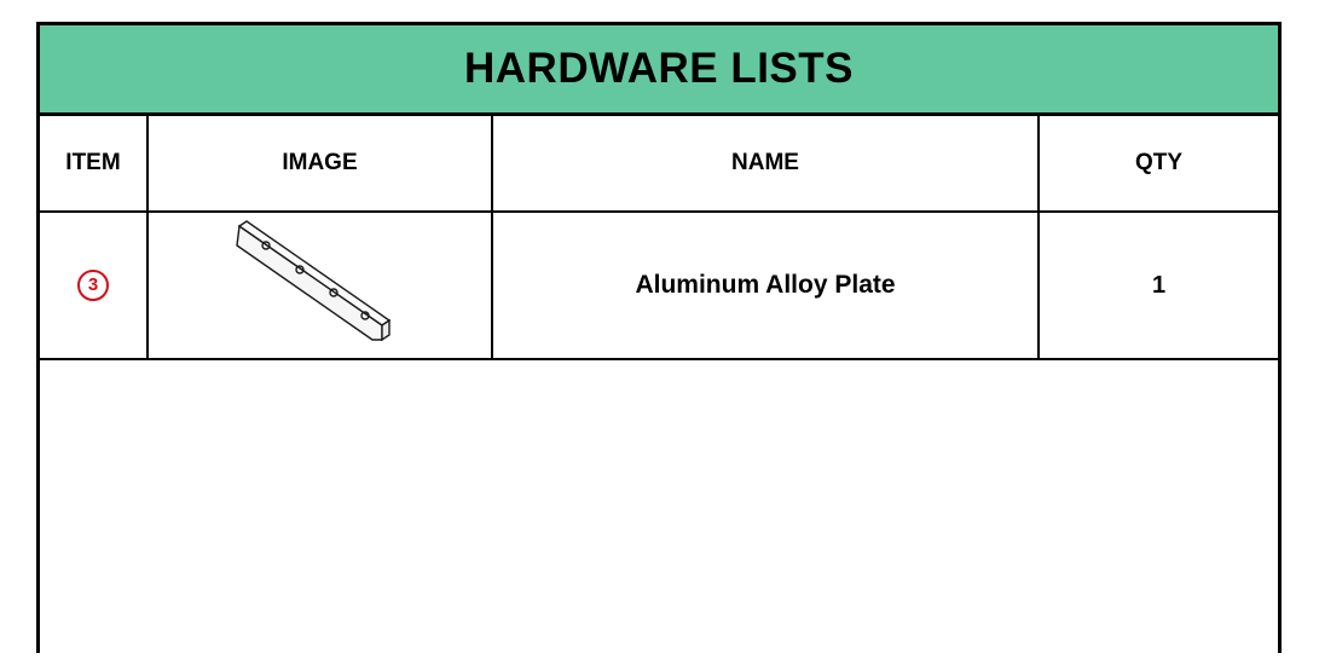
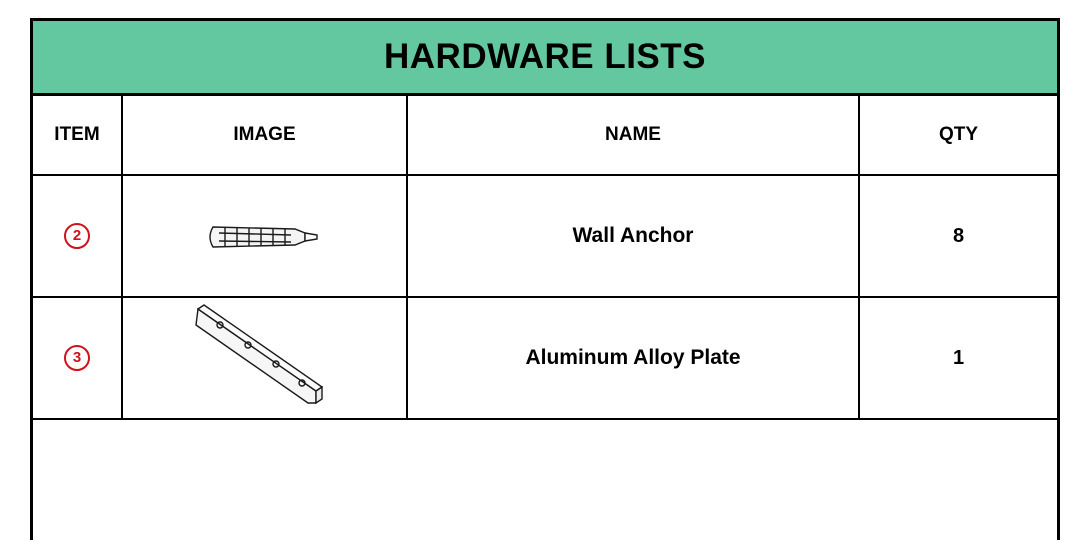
  HARDWARE LISTS
  ITEM	IMAGE	NAME	QTY
+ 2		Wall Anchor	8
  3		Aluminum Alloy Plate	1
